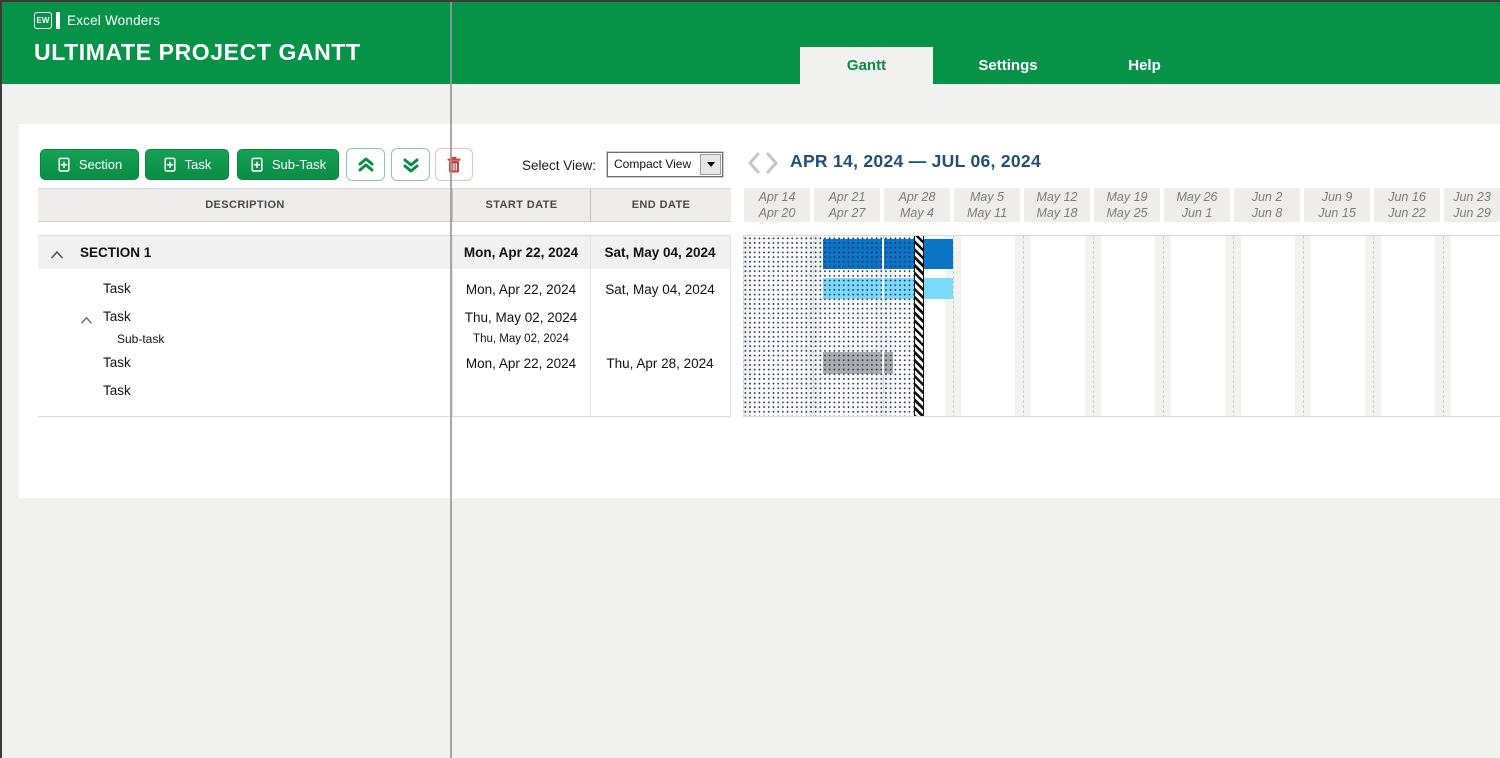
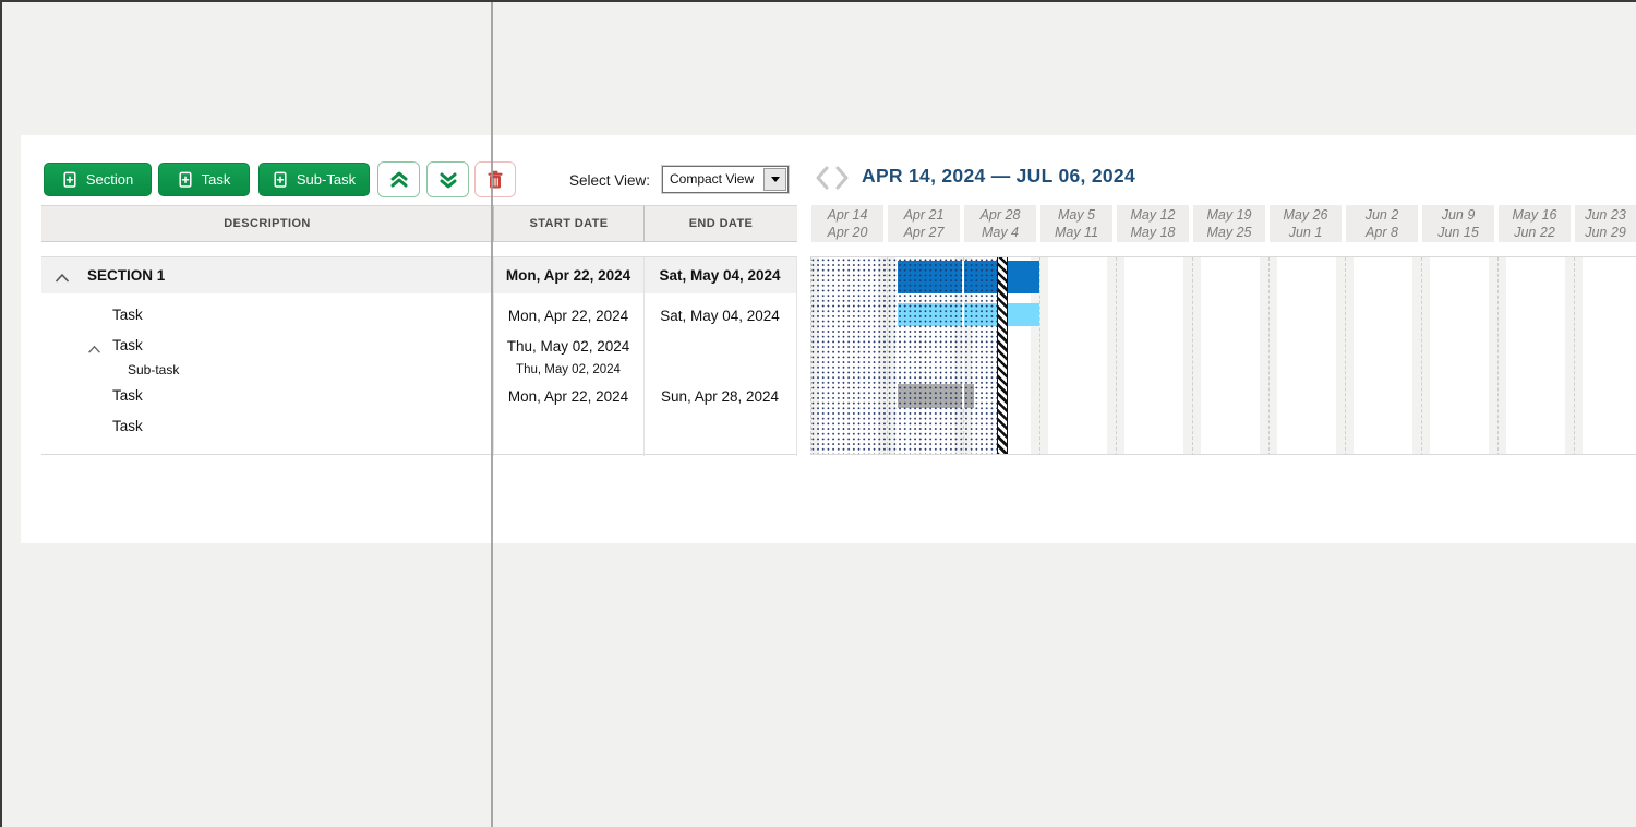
- EW
- Excel Wonders
- ULTIMATE PROJECT GANTT
- Gantt
- Settings
- Help
  Section
  Task
  Sub-Task
  Select View:
  Compact View
  APR 14, 2024 — JUL 06, 2024
  DESCRIPTION
  START DATE
  END DATE
  Apr 14
  Apr 20
  Apr 21
  Apr 27
  Apr 28
  May 4
  May 5
  May 11
  May 12
  May 18
  May 19
  May 25
  May 26
  Jun 1
  Jun 2
- Jun 8
+ Apr 8
  Jun 9
  Jun 15
- Jun 16
+ May 16
  Jun 22
  Jun 23
  Jun 29
  SECTION 1
  Mon, Apr 22, 2024
  Sat, May 04, 2024
  Task
  Mon, Apr 22, 2024
  Sat, May 04, 2024
  Task
  Thu, May 02, 2024
  Sub-task
  Thu, May 02, 2024
  Task
  Mon, Apr 22, 2024
- Thu, Apr 28, 2024
+ Sun, Apr 28, 2024
  Task
